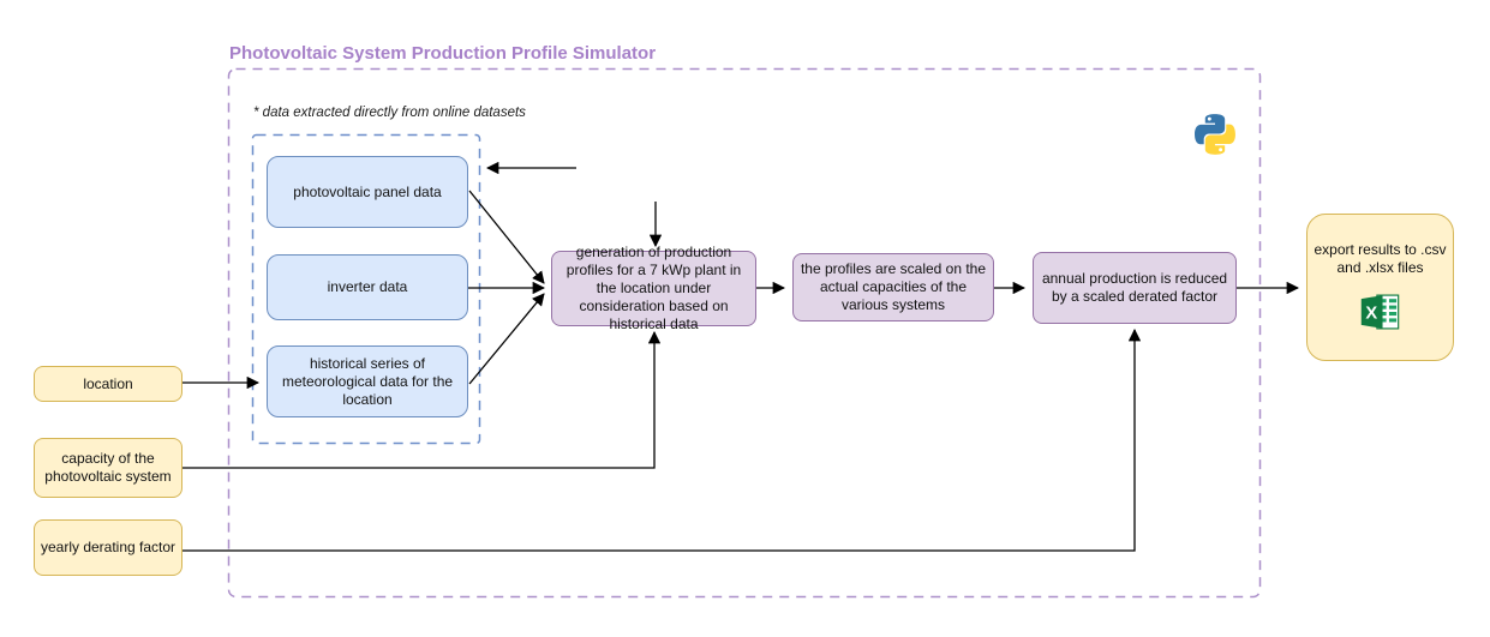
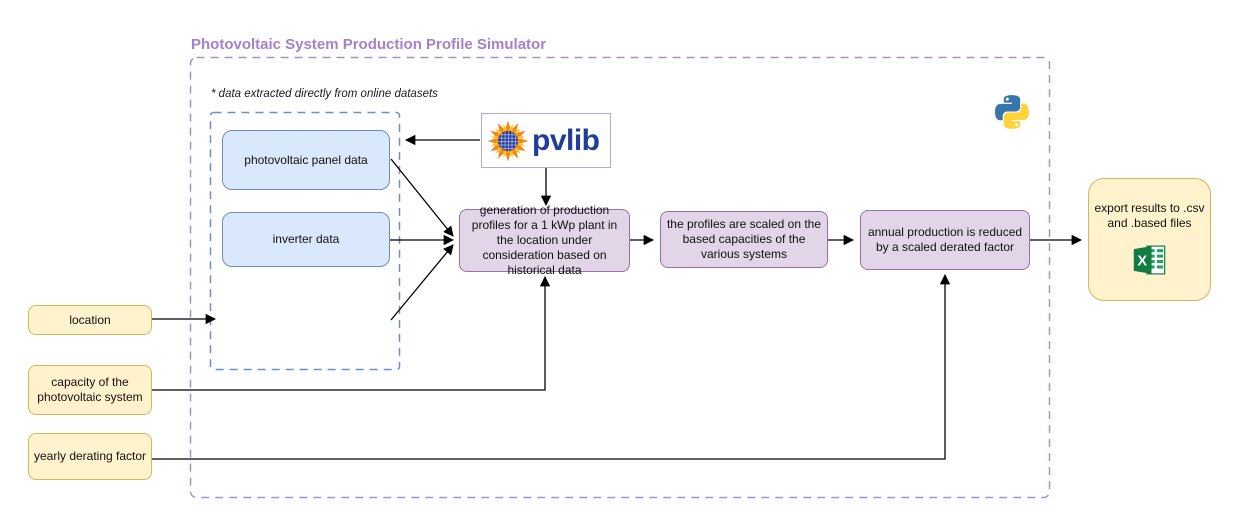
  Photovoltaic System Production Profile Simulator
  * data extracted directly from online datasets
  photovoltaic panel data
  inverter data
- historical series of meteorological data for the location
- generation of production profiles for a 7 kWp plant in the location under consideration based on historical data
+ generation of production profiles for a 1 kWp plant in the location under consideration based on historical data
- the profiles are scaled on the actual capacities of the various systems
+ the profiles are scaled on the based capacities of the various systems
  annual production is reduced by a scaled derated factor
  location
  capacity of the photovoltaic system
  yearly derating factor
- export results to .csv and .xlsx files
+ export results to .csv and .based files
  X
+ pvlib
